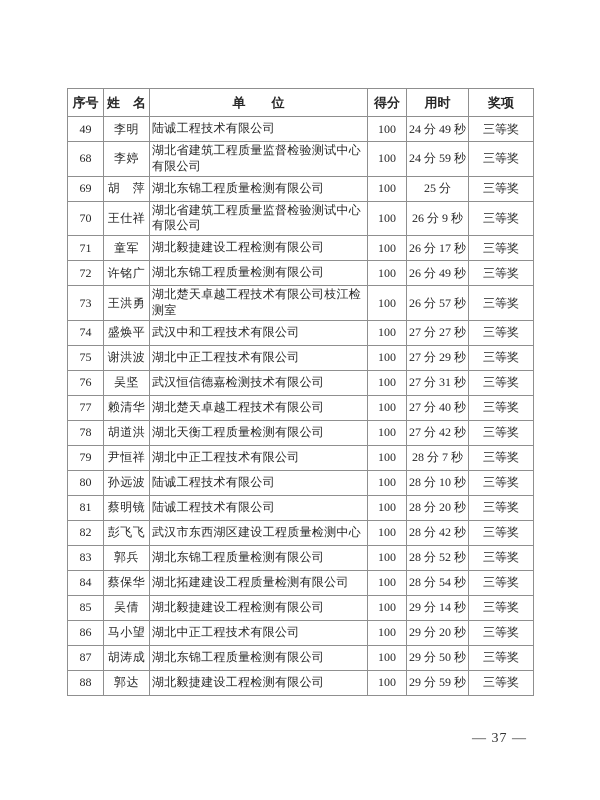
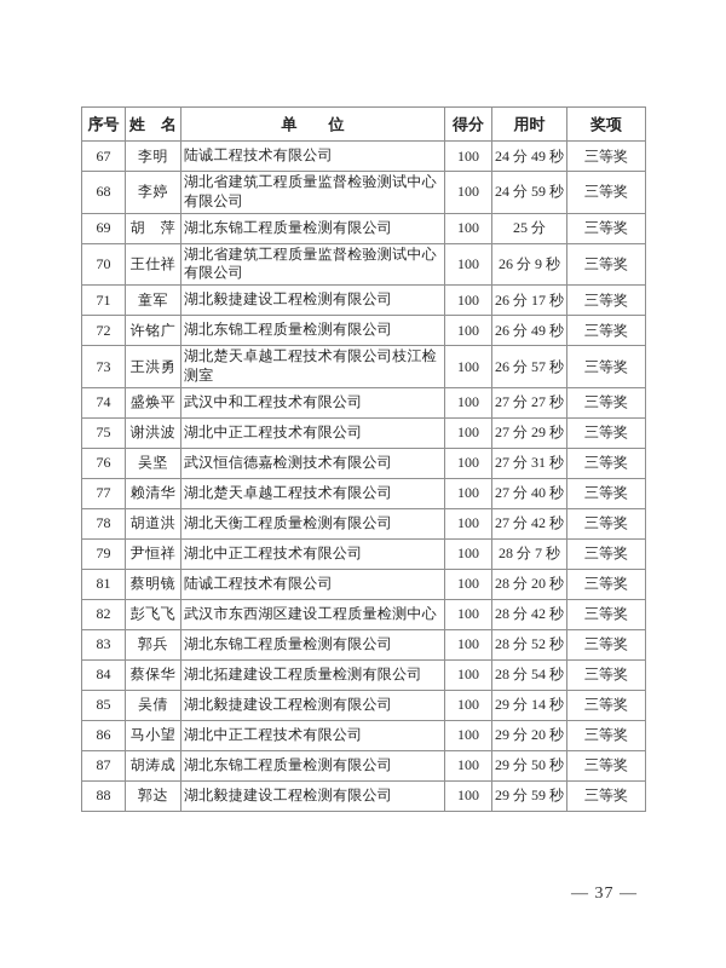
  序号	姓 名	单 位	得分	用时	奖项
- 49	李明	陆诚工程技术有限公司	100	24 分 49 秒	三等奖
+ 67	李明	陆诚工程技术有限公司	100	24 分 49 秒	三等奖
  68	李婷	湖北省建筑工程质量监督检验测试中心有限公司	100	24 分 59 秒	三等奖
  69	胡 萍	湖北东锦工程质量检测有限公司	100	25 分	三等奖
  70	王仕祥	湖北省建筑工程质量监督检验测试中心有限公司	100	26 分 9 秒	三等奖
  71	童军	湖北毅捷建设工程检测有限公司	100	26 分 17 秒	三等奖
  72	许铭广	湖北东锦工程质量检测有限公司	100	26 分 49 秒	三等奖
  73	王洪勇	湖北楚天卓越工程技术有限公司枝江检测室	100	26 分 57 秒	三等奖
  74	盛焕平	武汉中和工程技术有限公司	100	27 分 27 秒	三等奖
  75	谢洪波	湖北中正工程技术有限公司	100	27 分 29 秒	三等奖
  76	吴坚	武汉恒信德嘉检测技术有限公司	100	27 分 31 秒	三等奖
  77	赖清华	湖北楚天卓越工程技术有限公司	100	27 分 40 秒	三等奖
  78	胡道洪	湖北天衡工程质量检测有限公司	100	27 分 42 秒	三等奖
  79	尹恒祥	湖北中正工程技术有限公司	100	28 分 7 秒	三等奖
- 80	孙远波	陆诚工程技术有限公司	100	28 分 10 秒	三等奖
  81	蔡明镜	陆诚工程技术有限公司	100	28 分 20 秒	三等奖
  82	彭飞飞	武汉市东西湖区建设工程质量检测中心	100	28 分 42 秒	三等奖
  83	郭兵	湖北东锦工程质量检测有限公司	100	28 分 52 秒	三等奖
  84	蔡保华	湖北拓建建设工程质量检测有限公司	100	28 分 54 秒	三等奖
  85	吴倩	湖北毅捷建设工程检测有限公司	100	29 分 14 秒	三等奖
  86	马小望	湖北中正工程技术有限公司	100	29 分 20 秒	三等奖
  87	胡涛成	湖北东锦工程质量检测有限公司	100	29 分 50 秒	三等奖
  88	郭达	湖北毅捷建设工程检测有限公司	100	29 分 59 秒	三等奖
  — 37 —
